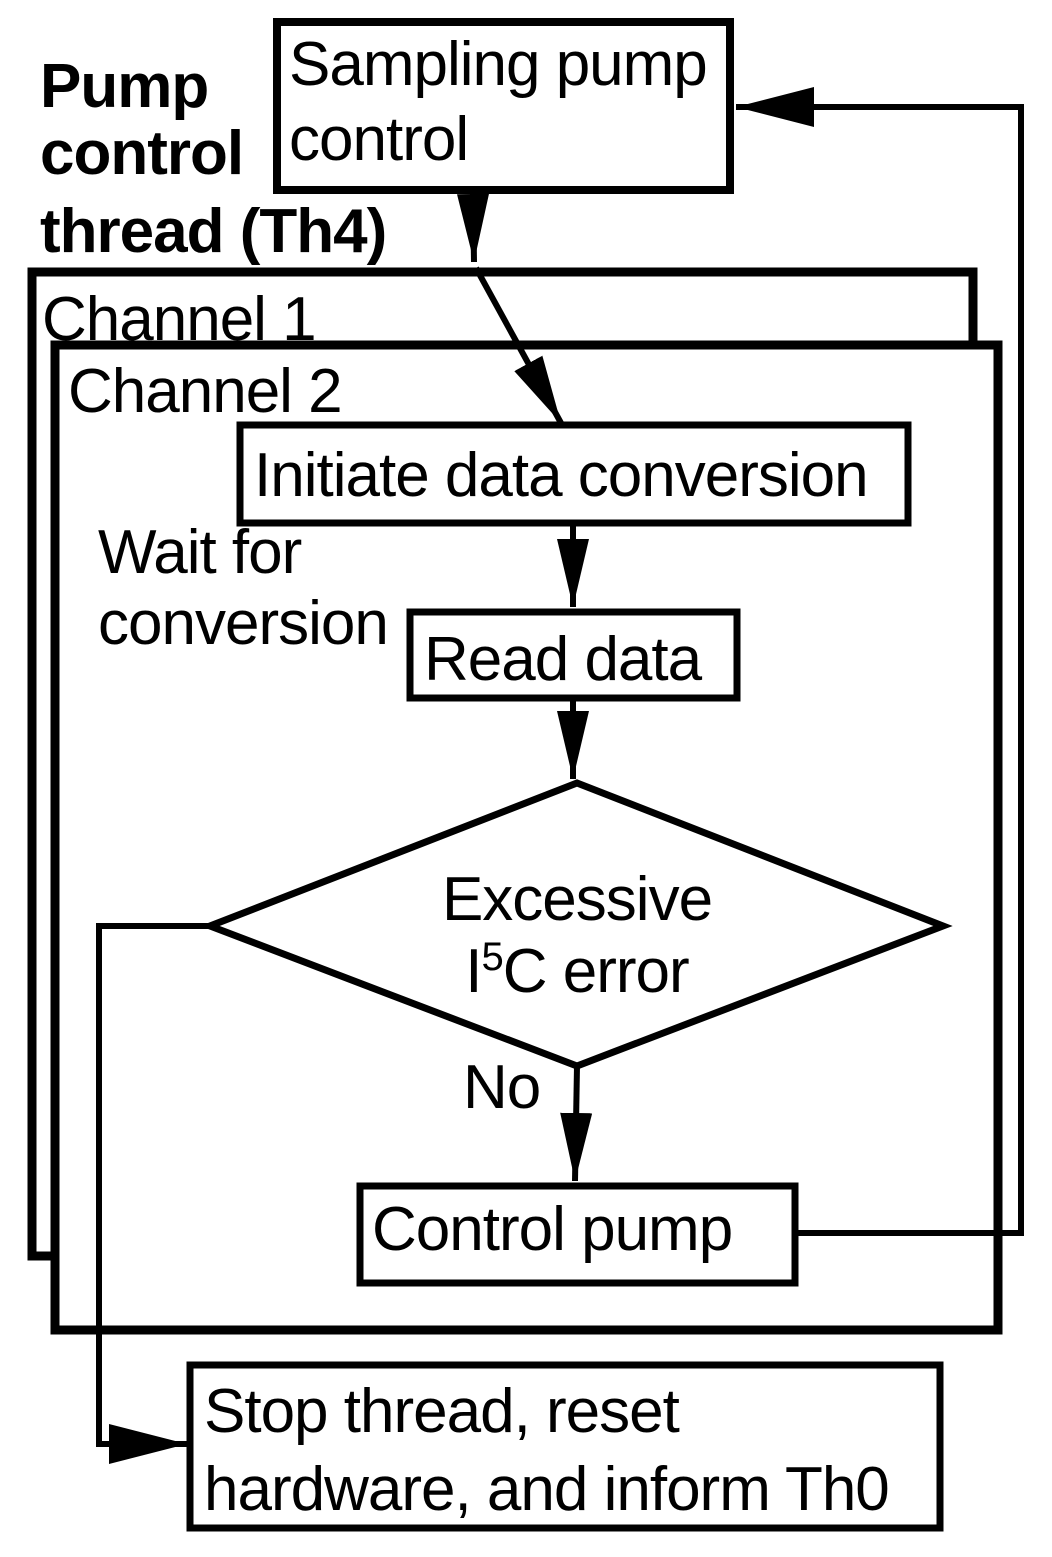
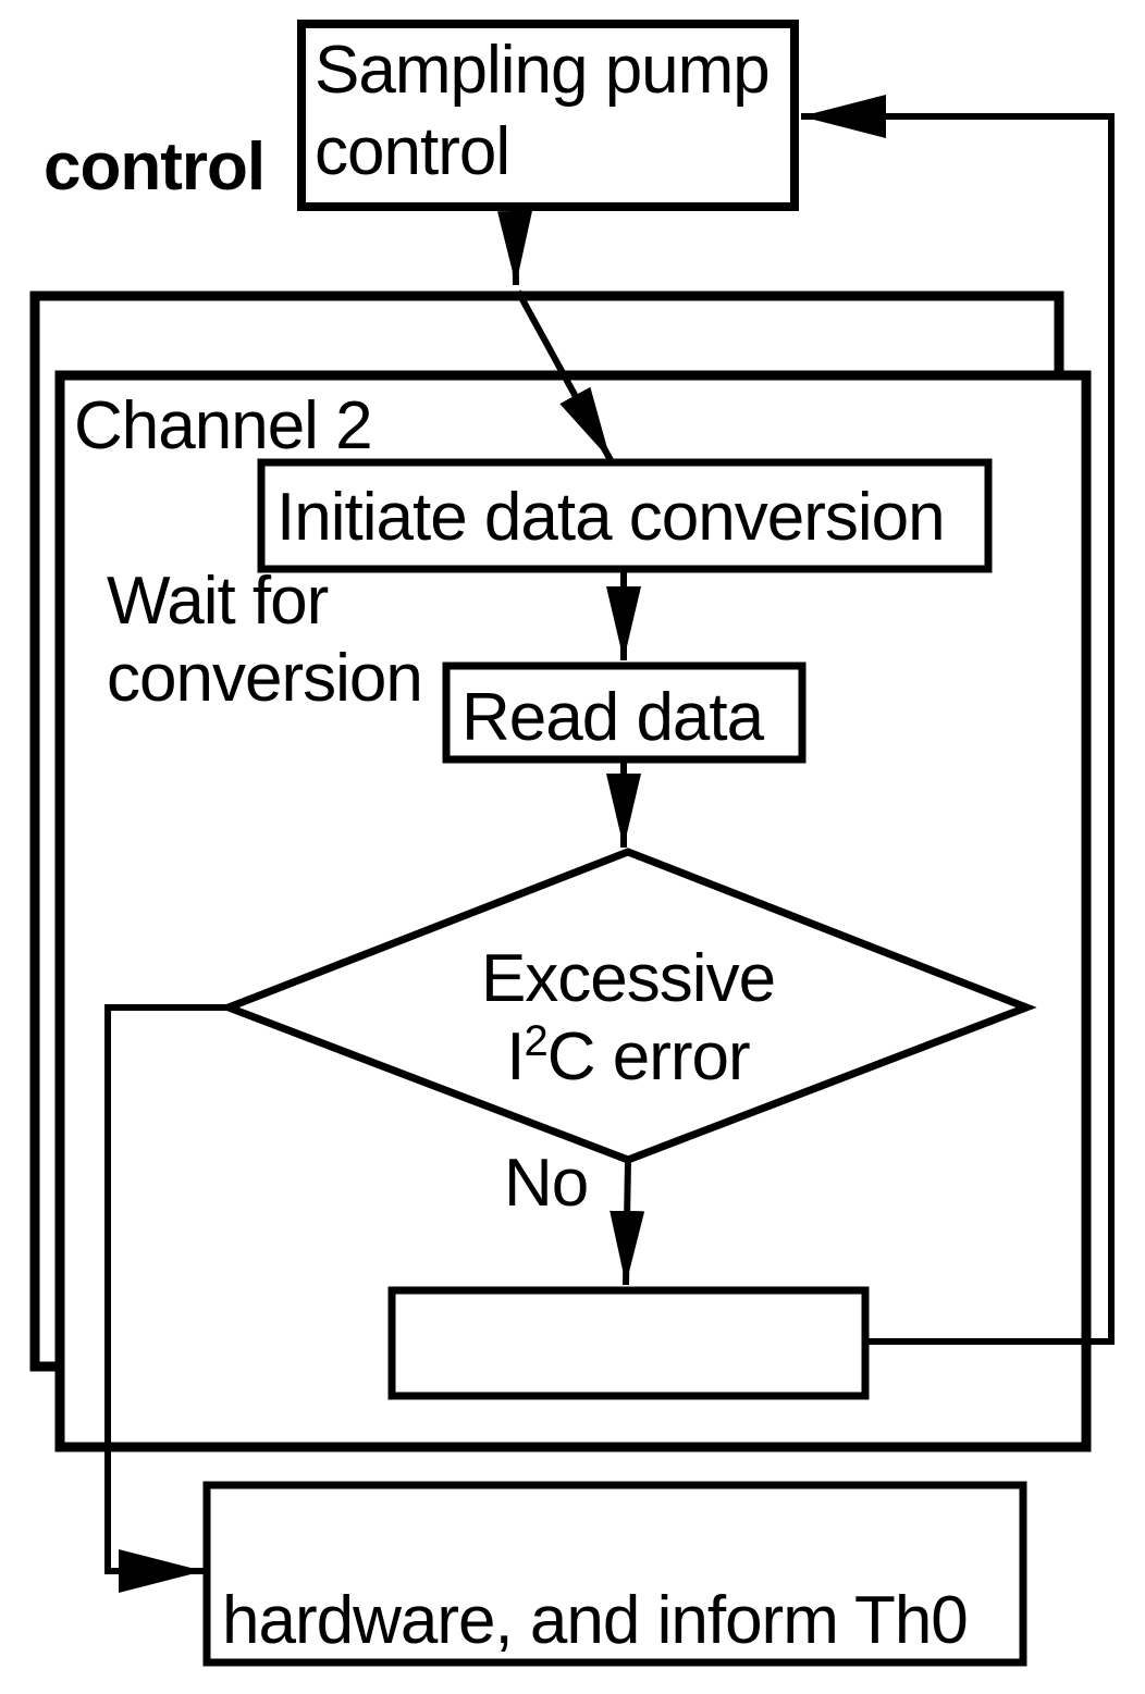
- Pump
  control
- thread (Th4)
  Sampling pump
  control
- Channel 1
  Channel 2
  Initiate data conversion
  Wait for
  conversion
  Read data
  Excessive
- I5C error
+ I2C error
  No
- Control pump
- Stop thread, reset
  hardware, and inform Th0
